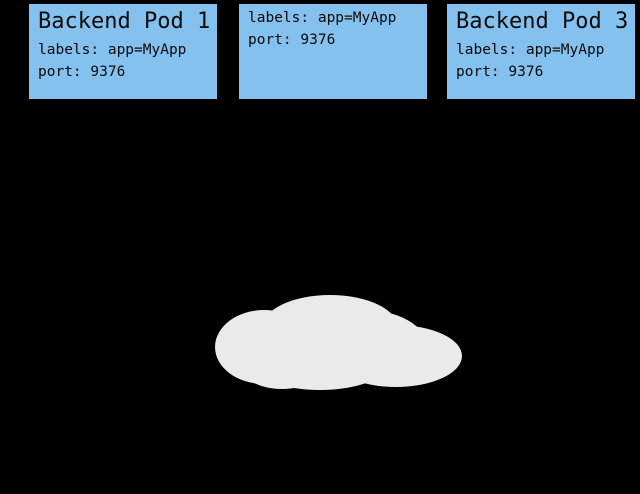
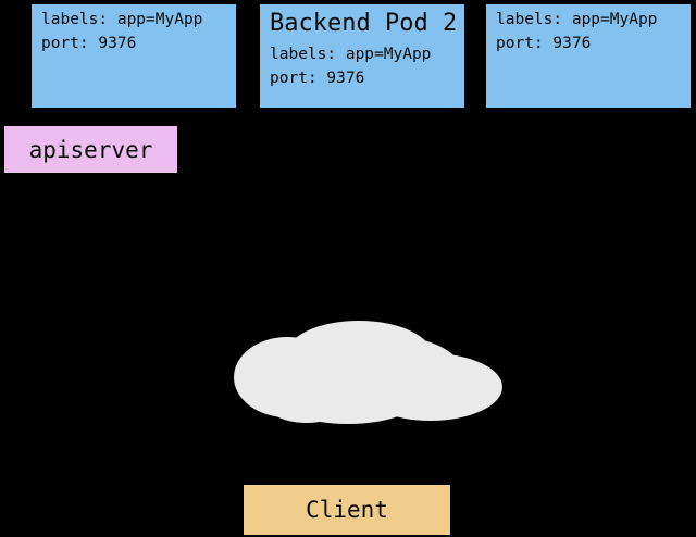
- Backend Pod 1
  labels: app=MyApp
  port: 9376
+ Backend Pod 2
  labels: app=MyApp
  port: 9376
- Backend Pod 3
  labels: app=MyApp
  port: 9376
+ apiserver
+ Client
